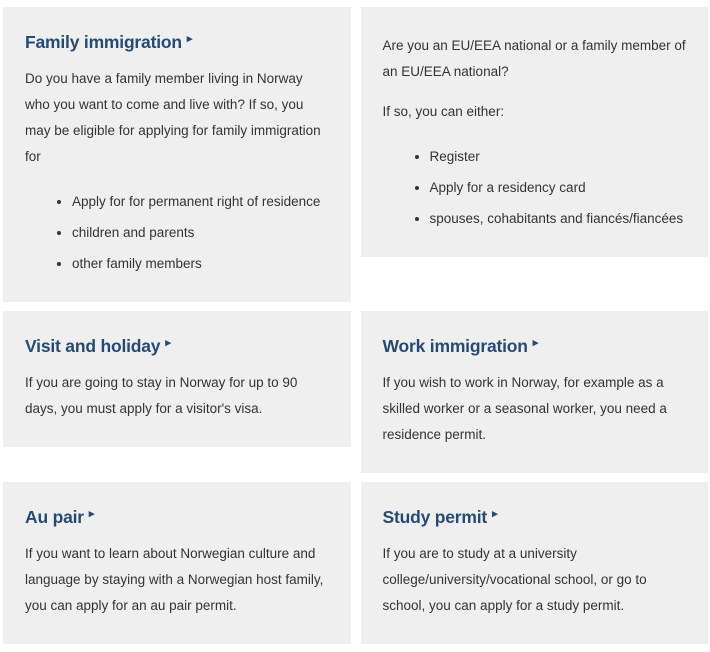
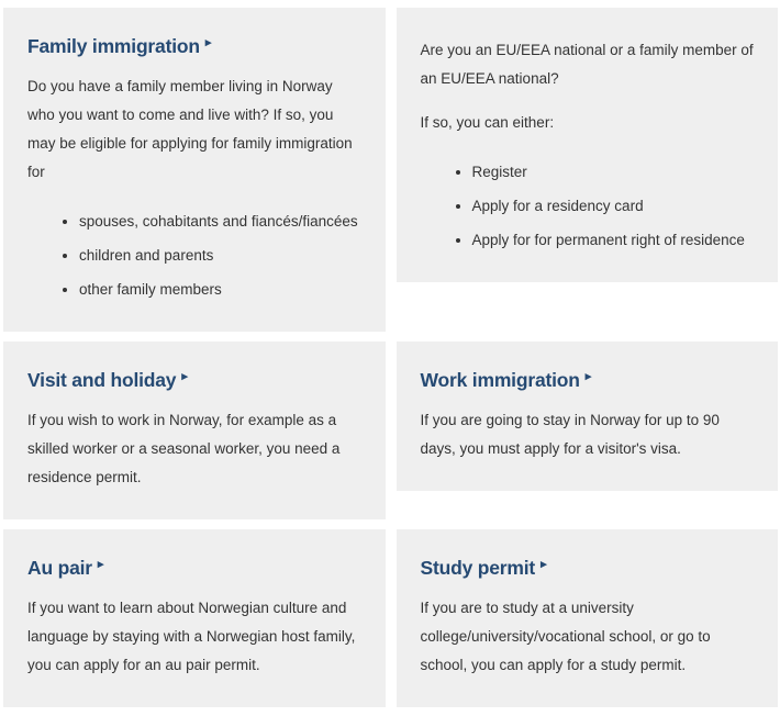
  Family immigration ▸
  Do you have a family member living in Norway who you want to come and live with? If so, you may be eligible for applying for family immigration for
- Apply for for permanent right of residence
+ spouses, cohabitants and fiancés/fiancées
  children and parents
  other family members
  Are you an EU/EEA national or a family member of an EU/EEA national?
  If so, you can either:
  Register
  Apply for a residency card
- spouses, cohabitants and fiancés/fiancées
+ Apply for for permanent right of residence
  Visit and holiday ▸
- If you are going to stay in Norway for up to 90 days, you must apply for a visitor's visa.
+ If you wish to work in Norway, for example as a skilled worker or a seasonal worker, you need a residence permit.
  Work immigration ▸
- If you wish to work in Norway, for example as a skilled worker or a seasonal worker, you need a residence permit.
+ If you are going to stay in Norway for up to 90 days, you must apply for a visitor's visa.
  Au pair ▸
  If you want to learn about Norwegian culture and language by staying with a Norwegian host family, you can apply for an au pair permit.
  Study permit ▸
  If you are to study at a university college/university/vocational school, or go to school, you can apply for a study permit.
